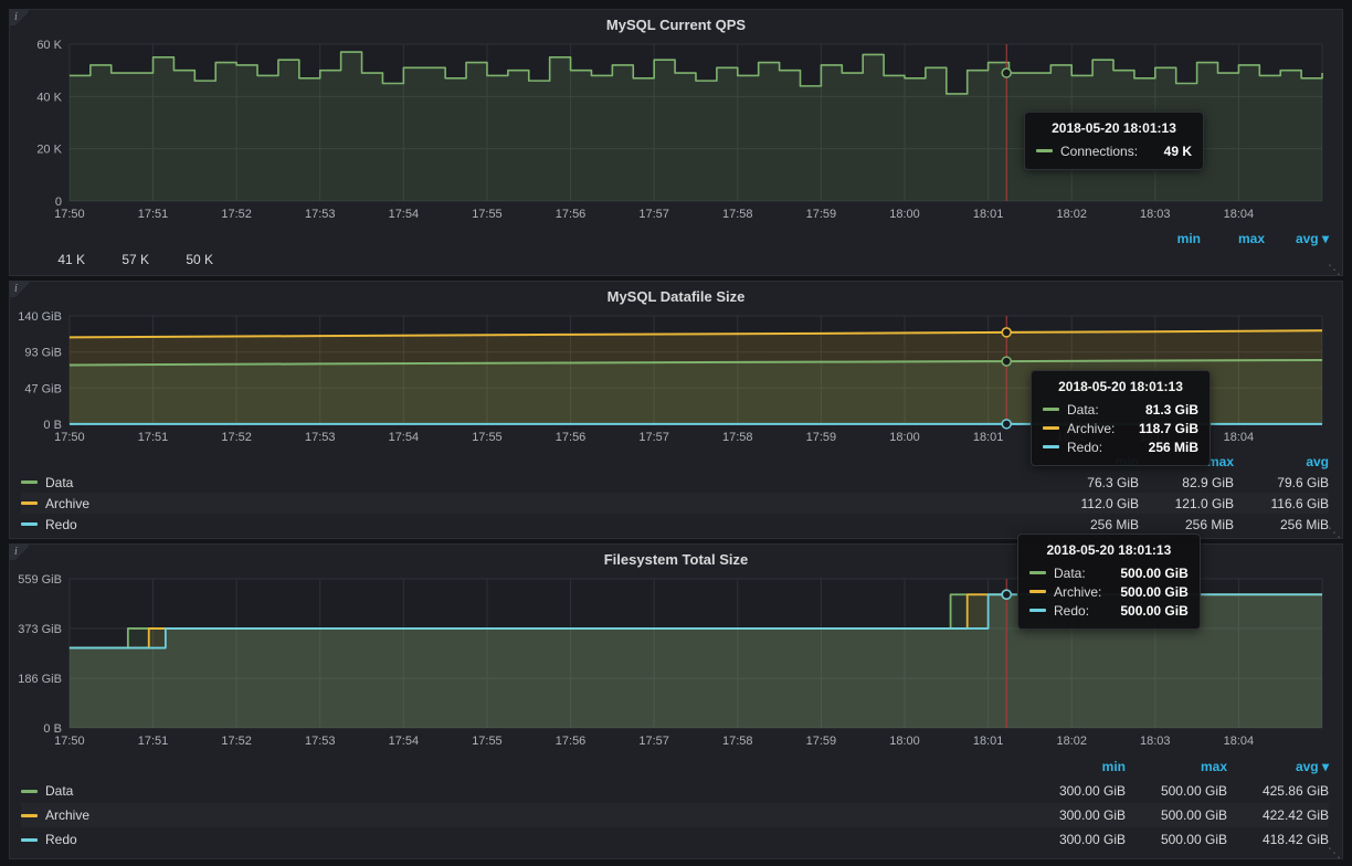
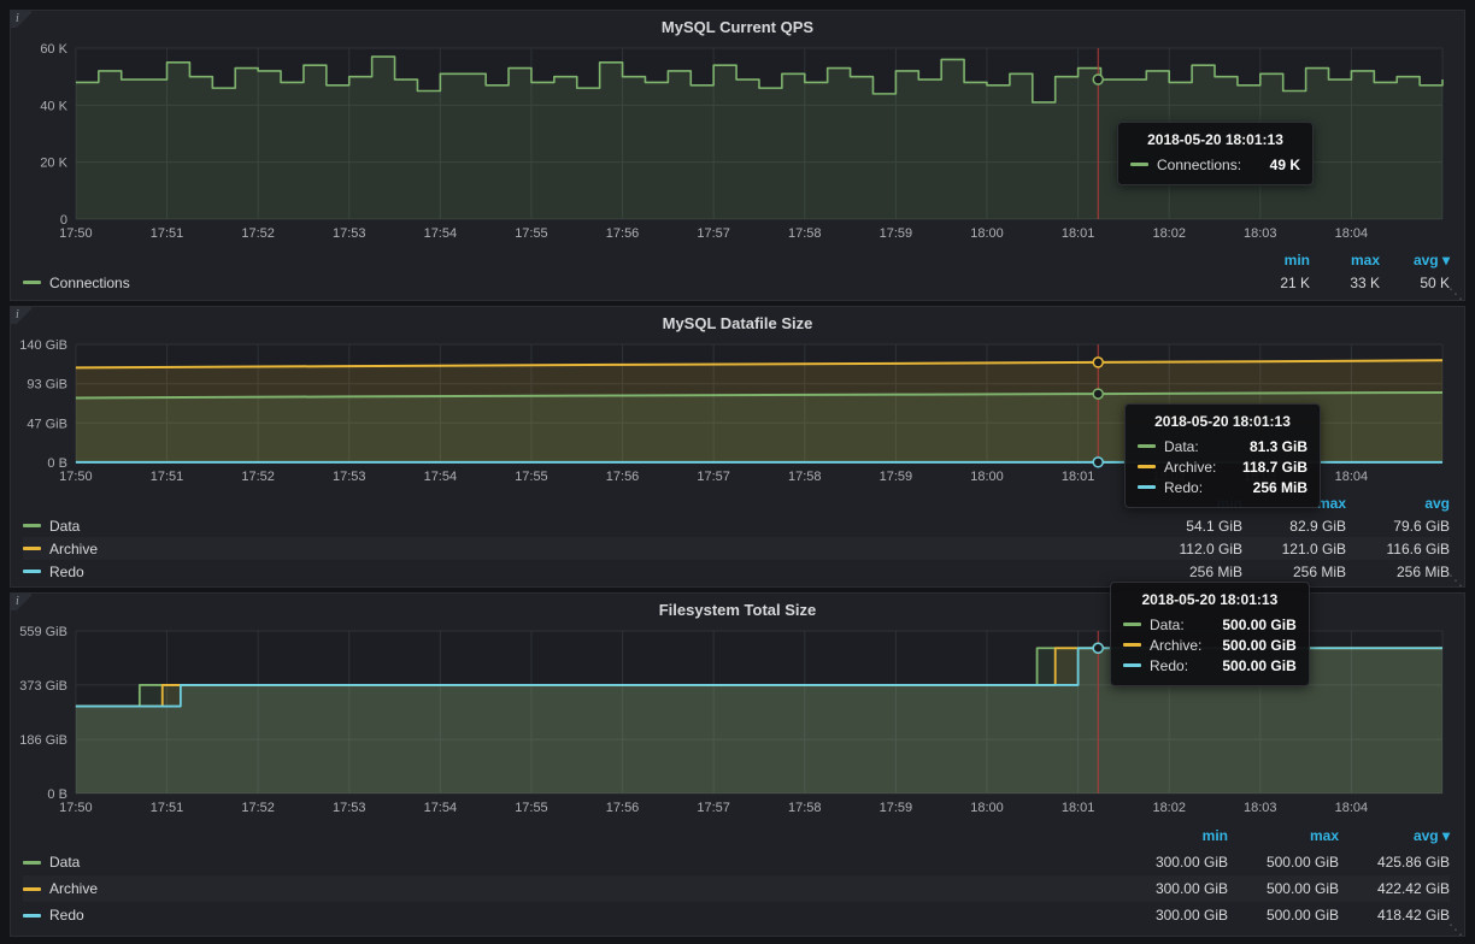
  i
  MySQL Current QPS
  17:50
  17:51
  17:52
  17:53
  17:54
  17:55
  17:56
  17:57
  17:58
  17:59
  18:00
  18:01
  18:02
  18:03
  18:04
  0
  20 K
  40 K
  60 K
  min
  max
  avg ▾
+ Connections
- 41 K
+ 21 K
- 57 K
+ 33 K
  50 K
  2018-05-20 18:01:13
  Connections:
  49 K
  ⋱
  i
  MySQL Datafile Size
  17:50
  17:51
  17:52
  17:53
  17:54
  17:55
  17:56
  17:57
  17:58
  17:59
  18:00
  18:01
  18:04
  0 B
  47 GiB
  93 GiB
  140 GiB
  max
  avg
  Data
- 76.3 GiB
+ 54.1 GiB
  82.9 GiB
  79.6 GiB
  Archive
  112.0 GiB
  121.0 GiB
  116.6 GiB
  Redo
  256 MiB
  256 MiB
  256 MiB
  2018-05-20 18:01:13
  Data:
  81.3 GiB
  Archive:
  118.7 GiB
  Redo:
  256 MiB
  ⋱
  i
  Filesystem Total Size
  17:50
  17:51
  17:52
  17:53
  17:54
  17:55
  17:56
  17:57
  17:58
  17:59
  18:00
  18:01
  18:02
  18:03
  18:04
  0 B
  186 GiB
  373 GiB
  559 GiB
  min
  max
  avg ▾
  Data
  300.00 GiB
  500.00 GiB
  425.86 GiB
  Archive
  300.00 GiB
  500.00 GiB
  422.42 GiB
  Redo
  300.00 GiB
  500.00 GiB
  418.42 GiB
  2018-05-20 18:01:13
  Data:
  500.00 GiB
  Archive:
  500.00 GiB
  Redo:
  500.00 GiB
  ⋱
